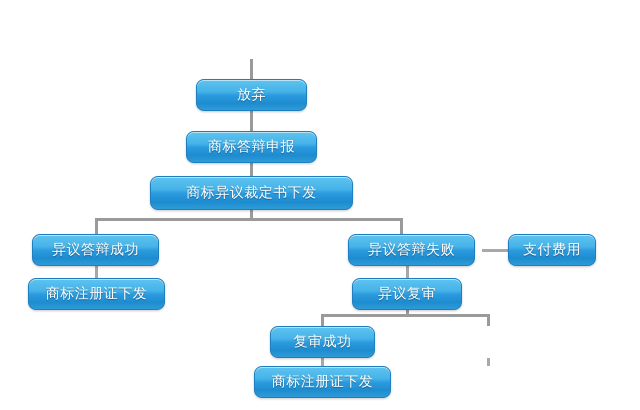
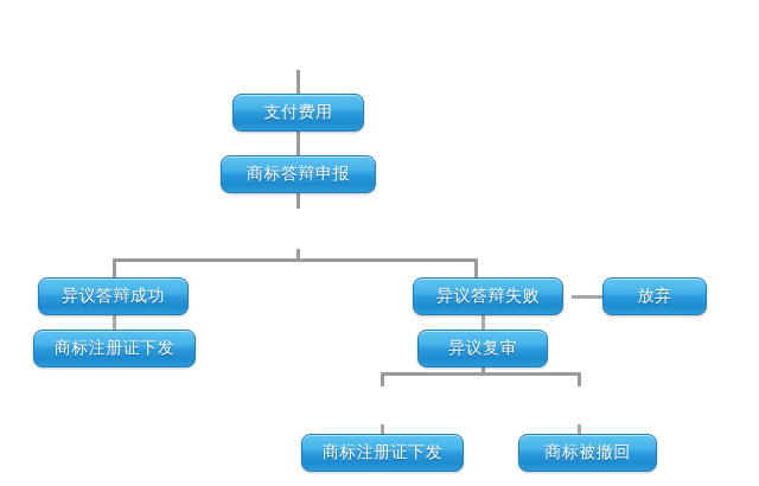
- 放弃
+ 支付费用
  商标答辩申报
- 商标异议裁定书下发
  异议答辩成功
  异议答辩失败
- 支付费用
+ 放弃
  商标注册证下发
  异议复审
- 复审成功
  商标注册证下发
+ 商标被撤回
